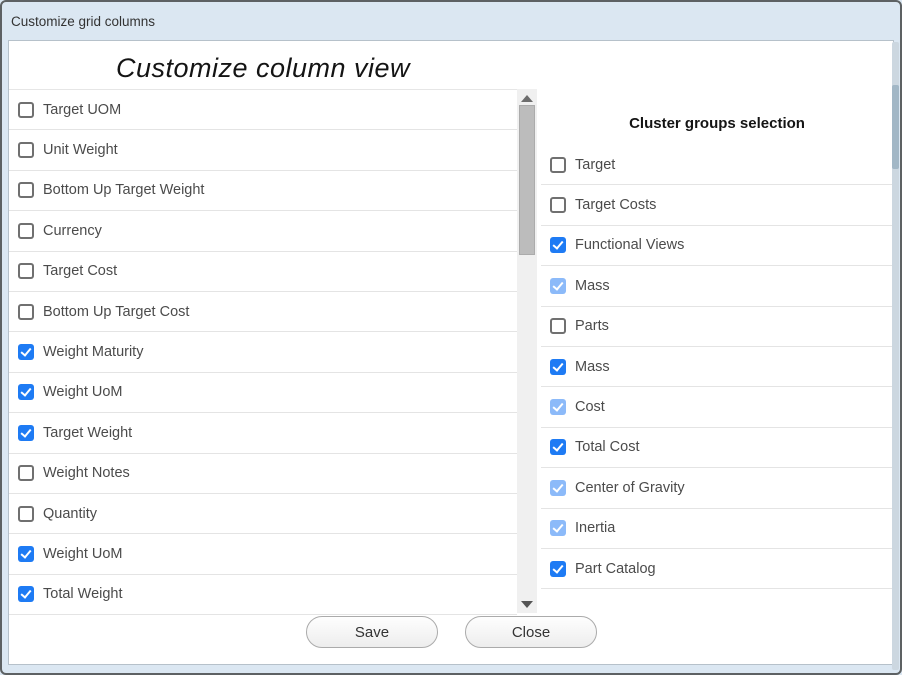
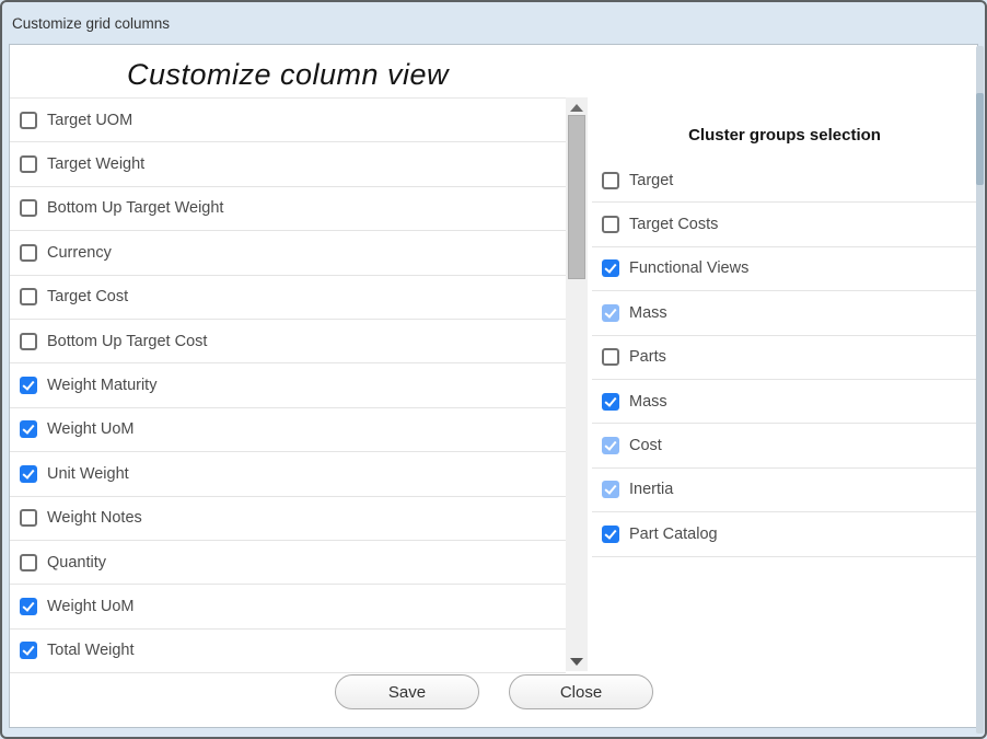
  Customize grid columns
  Customize column view
  Target UOM
- Unit Weight
+ Target Weight
  Bottom Up Target Weight
  Currency
  Target Cost
  Bottom Up Target Cost
  Weight Maturity
  Weight UoM
- Target Weight
+ Unit Weight
  Weight Notes
  Quantity
  Weight UoM
  Total Weight
  Cluster groups selection
  Target
  Target Costs
  Functional Views
  Mass
  Parts
  Mass
  Cost
- Total Cost
- Center of Gravity
  Inertia
  Part Catalog
  Save
  Close
